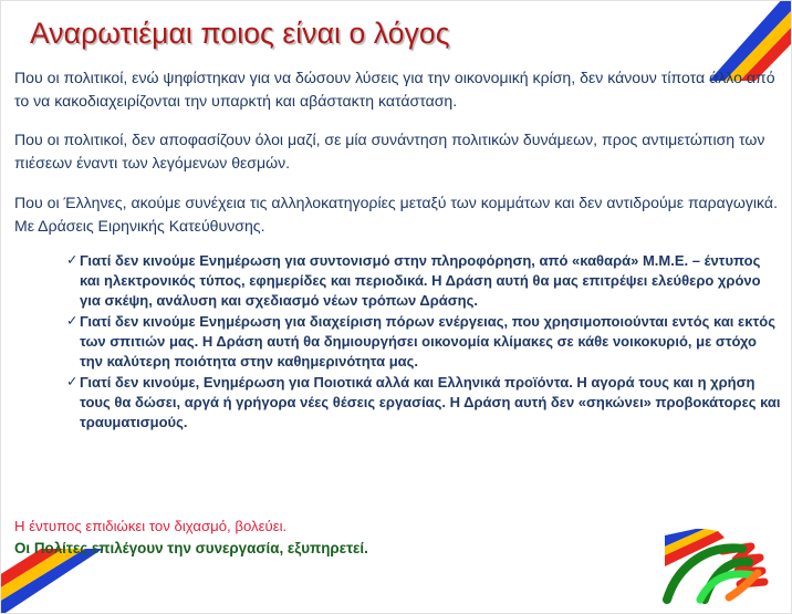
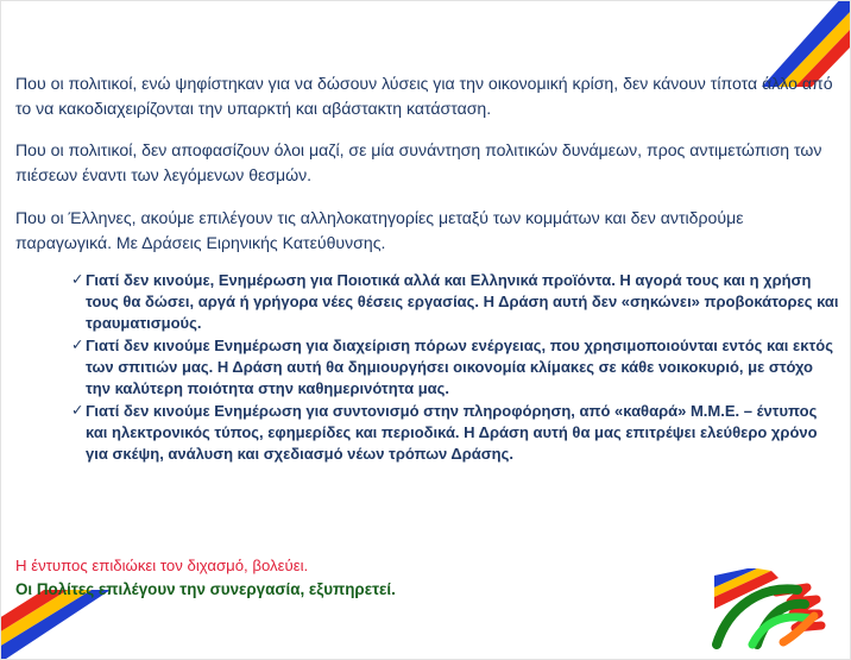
- Αναρωτιέμαι ποιος είναι ο λόγος
  Που οι πολιτικοί, ενώ ψηφίστηκαν για να δώσουν λύσεις για την οικονομική κρίση, δεν κάνουν τίποτα άλλο από το να κακοδιαχειρίζονται την υπαρκτή και αβάστακτη κατάσταση.
  Που οι πολιτικοί, δεν αποφασίζουν όλοι μαζί, σε μία συνάντηση πολιτικών δυνάμεων, προς αντιμετώπιση των πιέσεων έναντι των λεγόμενων θεσμών.
- Που οι Έλληνες, ακούμε συνέχεια τις αλληλοκατηγορίες μεταξύ των κομμάτων και δεν αντιδρούμε παραγωγικά. Με Δράσεις Ειρηνικής Κατεύθυνσης.
+ Που οι Έλληνες, ακούμε επιλέγουν τις αλληλοκατηγορίες μεταξύ των κομμάτων και δεν αντιδρούμε παραγωγικά. Με Δράσεις Ειρηνικής Κατεύθυνσης.
  ✓
- Γιατί δεν κινούμε Ενημέρωση για συντονισμό στην πληροφόρηση, από «καθαρά» Μ.Μ.Ε. – έντυπος και ηλεκτρονικός τύπος, εφημερίδες και περιοδικά. Η Δράση αυτή θα μας επιτρέψει ελεύθερο χρόνο για σκέψη, ανάλυση και σχεδιασμό νέων τρόπων Δράσης.
+ Γιατί δεν κινούμε, Ενημέρωση για Ποιοτικά αλλά και Ελληνικά προϊόντα. Η αγορά τους και η χρήση τους θα δώσει, αργά ή γρήγορα νέες θέσεις εργασίας. Η Δράση αυτή δεν «σηκώνει» προβοκάτορες και τραυματισμούς.
  ✓
  Γιατί δεν κινούμε Ενημέρωση για διαχείριση πόρων ενέργειας, που χρησιμοποιούνται εντός και εκτός των σπιτιών μας. Η Δράση αυτή θα δημιουργήσει οικονομία κλίμακες σε κάθε νοικοκυριό, με στόχο την καλύτερη ποιότητα στην καθημερινότητα μας.
  ✓
- Γιατί δεν κινούμε, Ενημέρωση για Ποιοτικά αλλά και Ελληνικά προϊόντα. Η αγορά τους και η χρήση τους θα δώσει, αργά ή γρήγορα νέες θέσεις εργασίας. Η Δράση αυτή δεν «σηκώνει» προβοκάτορες και τραυματισμούς.
+ Γιατί δεν κινούμε Ενημέρωση για συντονισμό στην πληροφόρηση, από «καθαρά» Μ.Μ.Ε. – έντυπος και ηλεκτρονικός τύπος, εφημερίδες και περιοδικά. Η Δράση αυτή θα μας επιτρέψει ελεύθερο χρόνο για σκέψη, ανάλυση και σχεδιασμό νέων τρόπων Δράσης.
  Η έντυπος επιδιώκει τον διχασμό, βολεύει.
  Οι Πολίτες επιλέγουν την συνεργασία, εξυπηρετεί.
